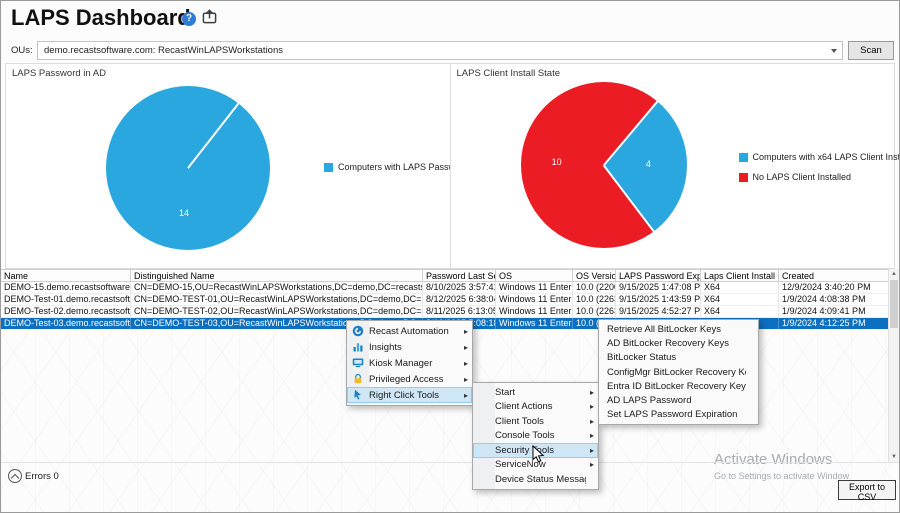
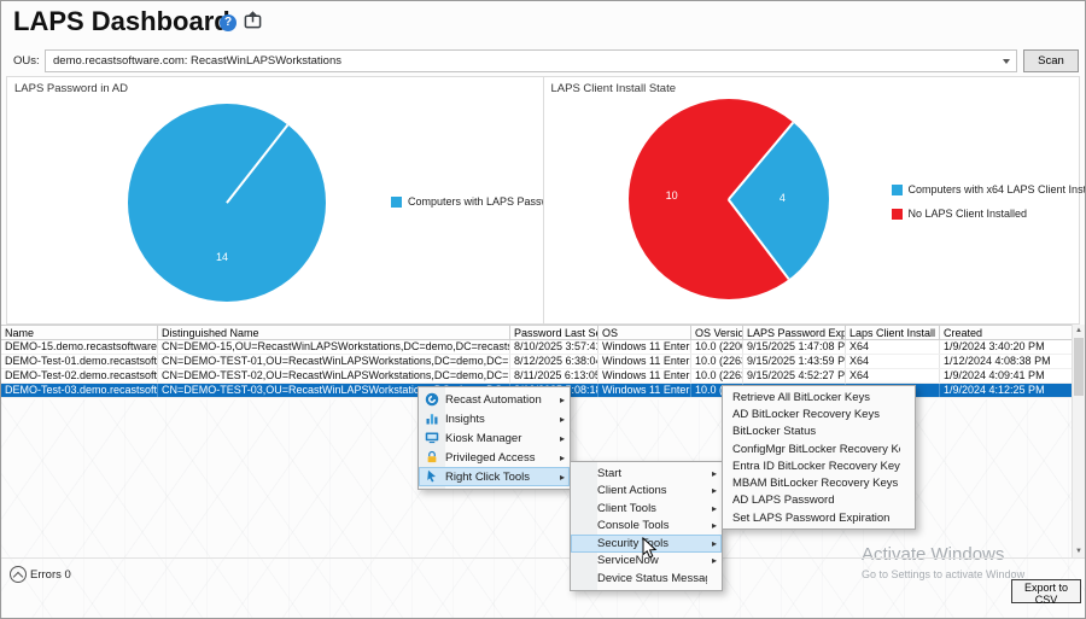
  LAPS Dashboar
  ?
  OUs:
  demo.recastsoftware.com: RecastWinLAPSWorkstations
  Scan
  LAPS Password in AD
  14
  Computers with LAPS Pass
  LAPS Client Install State
  4
  10
  Computers with x64 LAPS Client Inst
  No LAPS Client Installed
  Name
  Distinguished Name
  Password Last S
  OS
  OS Versio
  Laps Client Install
  Created
  DEMO-15.demo.recastsoftware
  CN=DEMO-15,OU=RecastWinLAPSWorkstations,DC=demo,DC=recasts
  8/10/2025 3:57:4
  Windows 11 Enter
  10.0 (220
  9/15/2025 1:47:08 P
  X64
- 12/9/2024 3:40:20 PM
+ 1/9/2024 3:40:20 PM
  DEMO-Test-01.demo.recastsoft
  CN=DEMO-TEST-01,OU=RecastWinLAPSWorkstations,DC=demo,DC=r
  8/12/2025 6:38:0
  Windows 11 Enter
  10.0 (226
  9/15/2025 1:43:59 P
  X64
- 1/9/2024 4:08:38 PM
+ 1/12/2024 4:08:38 PM
  DEMO-Test-02.demo.recastsoft
  CN=DEMO-TEST-02,OU=RecastWinLAPSWorkstations,DC=demo,DC=r
  8/11/2025 6:13:05
  Windows 11 Enter
  10.0 (226
  9/15/2025 4:52:27 P
  X64
  1/9/2024 4:09:41 PM
  DEMO-Test-03.demo.recastsoft
  Windows 11 Enter
  1/9/2024 4:12:25 PM
  Activate Windows
  Go to Settings to activate Window
  Errors 0
  Export to CSV
  Recast Automation
  ▸
  Insights
  ▸
  Kiosk Manager
  ▸
  Privileged Access
  ▸
  Right Click Tools
  ▸
  Start
  ▸
  Client Actions
  ▸
  Client Tools
  ▸
  Console Tools
  ▸
  Securityools
  ▸
  ServiceNow
  ▸
  Device Status Messa
  Retrieve All BitLocker Keys
  AD BitLocker Recovery Keys
  BitLocker Status
  ConfigMgr BitLocker Recovery K
  Entra ID BitLocker Recovery Key
+ MBAM BitLocker Recovery Keys
  AD LAPS Password
  Set LAPS Password Expiration
